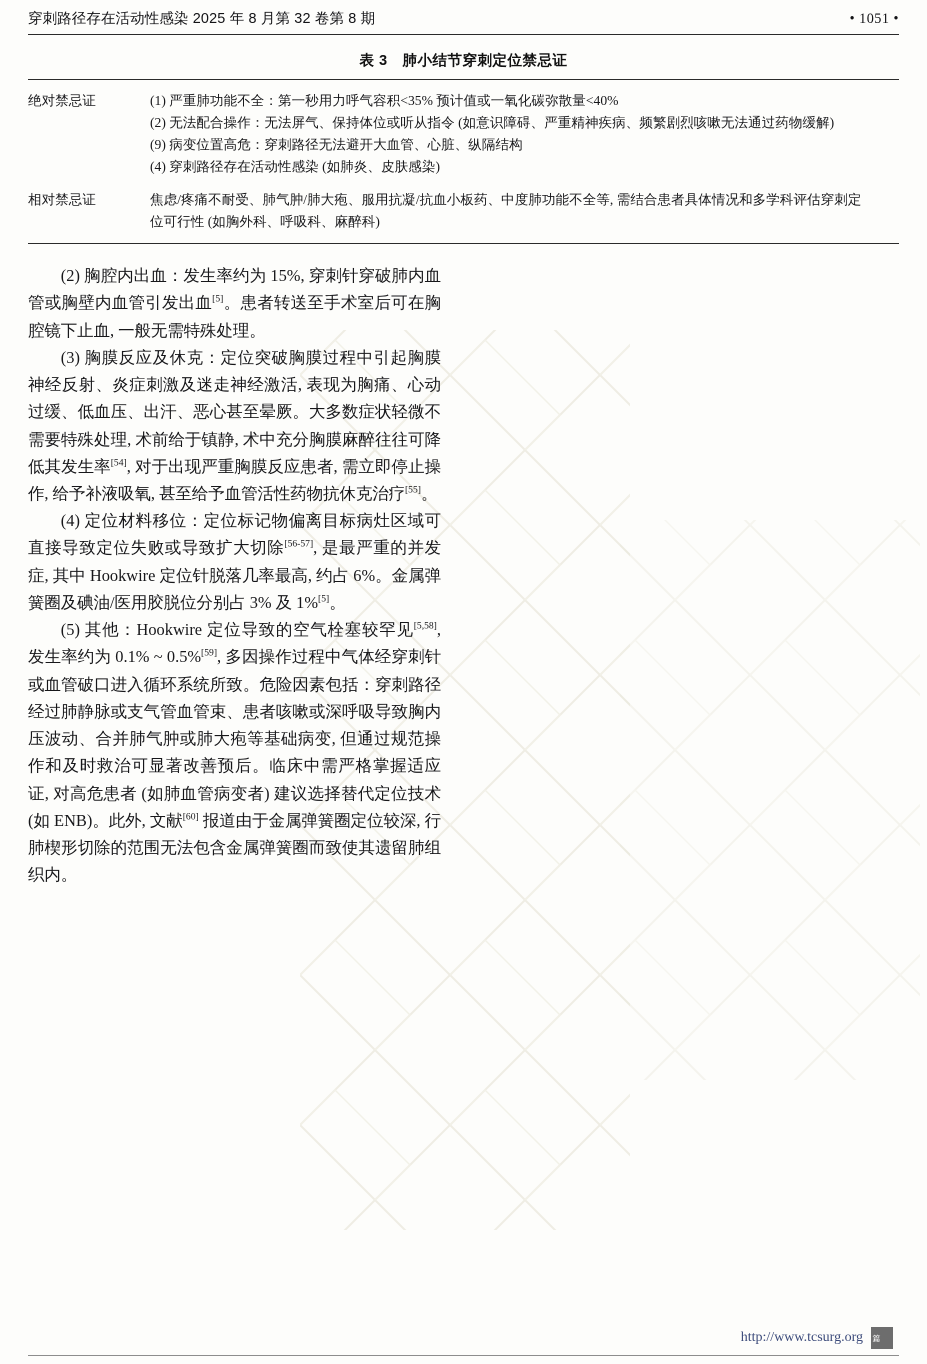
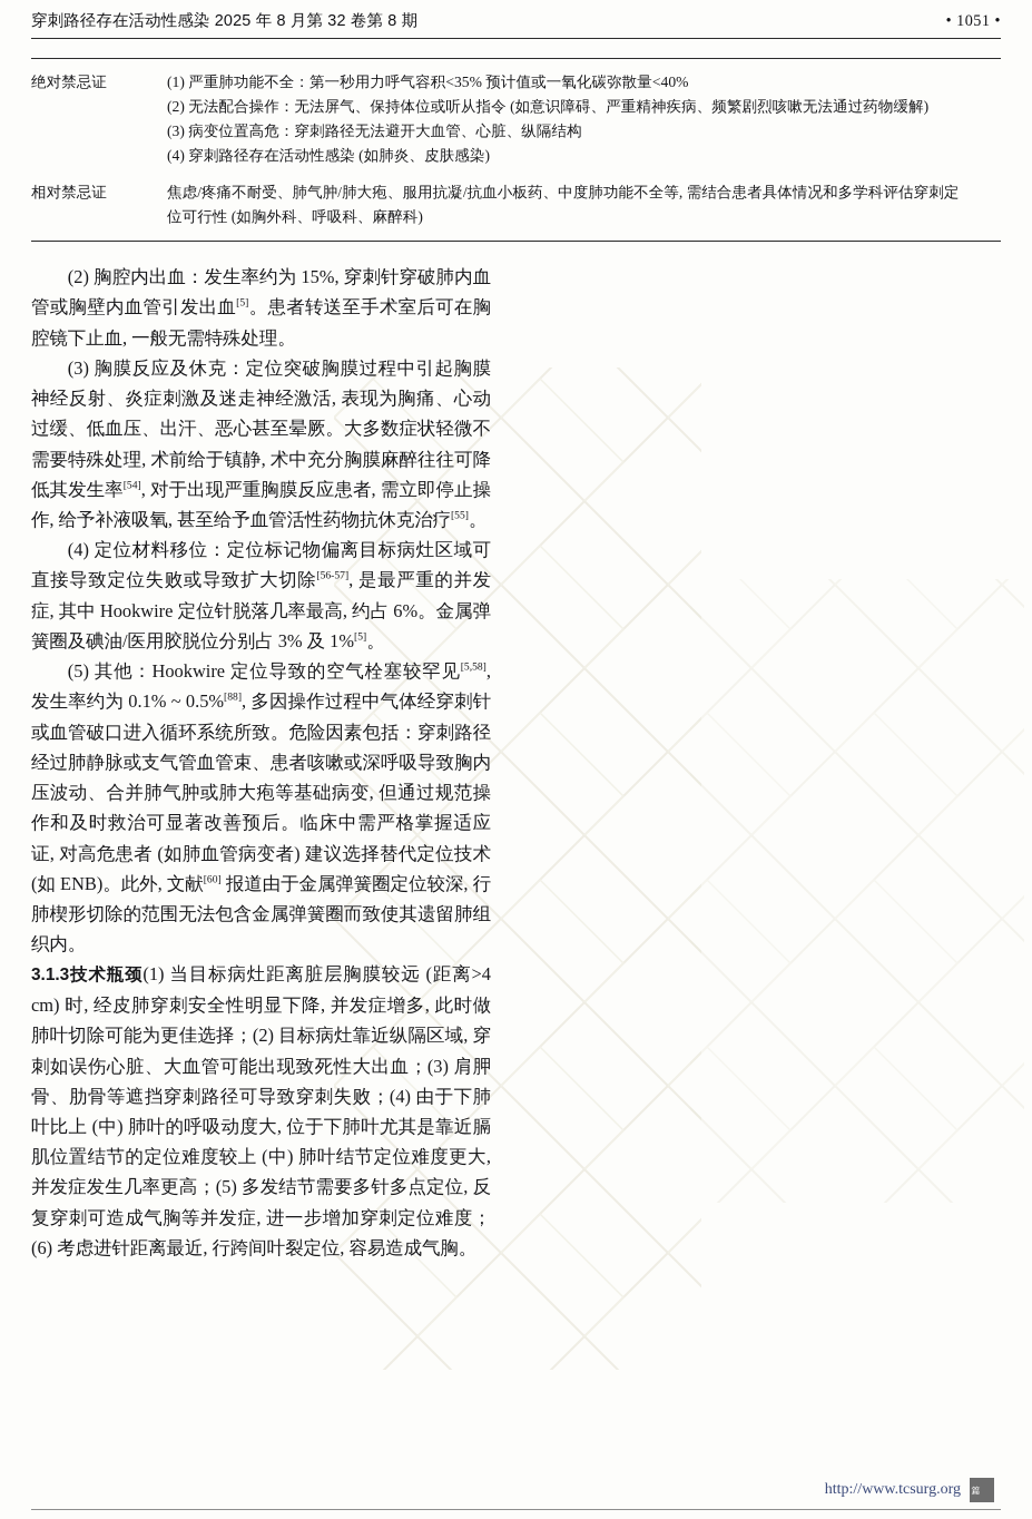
  穿刺路径存在活动性感染 2025 年 8 月第 32 卷第 8 期
  • 1051 •
- 表 3 肺小结节穿刺定位禁忌证
- 绝对禁忌证	(1) 严重肺功能不全：第一秒用力呼气容积<35% 预计值或一氧化碳弥散量<40% (2) 无法配合操作：无法屏气、保持体位或听从指令 (如意识障碍、严重精神疾病、频繁剧烈咳嗽无法通过药物缓解) (9) 病变位置高危：穿刺路径无法避开大血管、心脏、纵隔结构 (4) 穿刺路径存在活动性感染 (如肺炎、皮肤感染)
+ 绝对禁忌证	(1) 严重肺功能不全：第一秒用力呼气容积<35% 预计值或一氧化碳弥散量<40% (2) 无法配合操作：无法屏气、保持体位或听从指令 (如意识障碍、严重精神疾病、频繁剧烈咳嗽无法通过药物缓解) (3) 病变位置高危：穿刺路径无法避开大血管、心脏、纵隔结构 (4) 穿刺路径存在活动性感染 (如肺炎、皮肤感染)
  相对禁忌证	焦虑/疼痛不耐受、肺气肿/肺大疱、服用抗凝/抗血小板药、中度肺功能不全等, 需结合患者具体情况和多学科评估穿刺定 位可行性 (如胸外科、呼吸科、麻醉科)
  (2) 胸腔内出血：发生率约为 15%, 穿刺针穿破肺内血管或胸壁内血管引发出血[5]。患者转送至手术室后可在胸腔镜下止血, 一般无需特殊处理。
  (3) 胸膜反应及休克：定位突破胸膜过程中引起胸膜神经反射、炎症刺激及迷走神经激活, 表现为胸痛、心动过缓、低血压、出汗、恶心甚至晕厥。大多数症状轻微不需要特殊处理, 术前给于镇静, 术中充分胸膜麻醉往往可降低其发生率[54], 对于出现严重胸膜反应患者, 需立即停止操作, 给予补液吸氧, 甚至给予血管活性药物抗休克治疗[55]。
  (4) 定位材料移位：定位标记物偏离目标病灶区域可直接导致定位失败或导致扩大切除[56-57], 是最严重的并发症, 其中 Hookwire 定位针脱落几率最高, 约占 6%。金属弹簧圈及碘油/医用胶脱位分别占 3% 及 1%[5]。
- (5) 其他：Hookwire 定位导致的空气栓塞较罕见[5,58], 发生率约为 0.1% ~ 0.5%[59], 多因操作过程中气体经穿刺针或血管破口进入循环系统所致。危险因素包括：穿刺路径经过肺静脉或支气管血管束、患者咳嗽或深呼吸导致胸内压波动、合并肺气肿或肺大疱等基础病变, 但通过规范操作和及时救治可显著改善预后。临床中需严格掌握适应证, 对高危患者 (如肺血管病变者) 建议选择替代定位技术 (如 ENB)。此外, 文献[60] 报道由于金属弹簧圈定位较深, 行肺楔形切除的范围无法包含金属弹簧圈而致使其遗留肺组织内。
+ (5) 其他：Hookwire 定位导致的空气栓塞较罕见[5,58], 发生率约为 0.1% ~ 0.5%[88], 多因操作过程中气体经穿刺针或血管破口进入循环系统所致。危险因素包括：穿刺路径经过肺静脉或支气管血管束、患者咳嗽或深呼吸导致胸内压波动、合并肺气肿或肺大疱等基础病变, 但通过规范操作和及时救治可显著改善预后。临床中需严格掌握适应证, 对高危患者 (如肺血管病变者) 建议选择替代定位技术 (如 ENB)。此外, 文献[60] 报道由于金属弹簧圈定位较深, 行肺楔形切除的范围无法包含金属弹簧圈而致使其遗留肺组织内。
+ 3.1.3技术瓶颈(1) 当目标病灶距离脏层胸膜较远 (距离>4 cm) 时, 经皮肺穿刺安全性明显下降, 并发症增多, 此时做肺叶切除可能为更佳选择；(2) 目标病灶靠近纵隔区域, 穿刺如误伤心脏、大血管可能出现致死性大出血；(3) 肩胛骨、肋骨等遮挡穿刺路径可导致穿刺失败；(4) 由于下肺叶比上 (中) 肺叶的呼吸动度大, 位于下肺叶尤其是靠近膈肌位置结节的定位难度较上 (中) 肺叶结节定位难度更大, 并发症发生几率更高；(5) 多发结节需要多针多点定位, 反复穿刺可造成气胸等并发症, 进一步增加穿刺定位难度；(6) 考虑进针距离最近, 行跨间叶裂定位, 容易造成气胸。
  http://www.tcsurg.org
  篇
